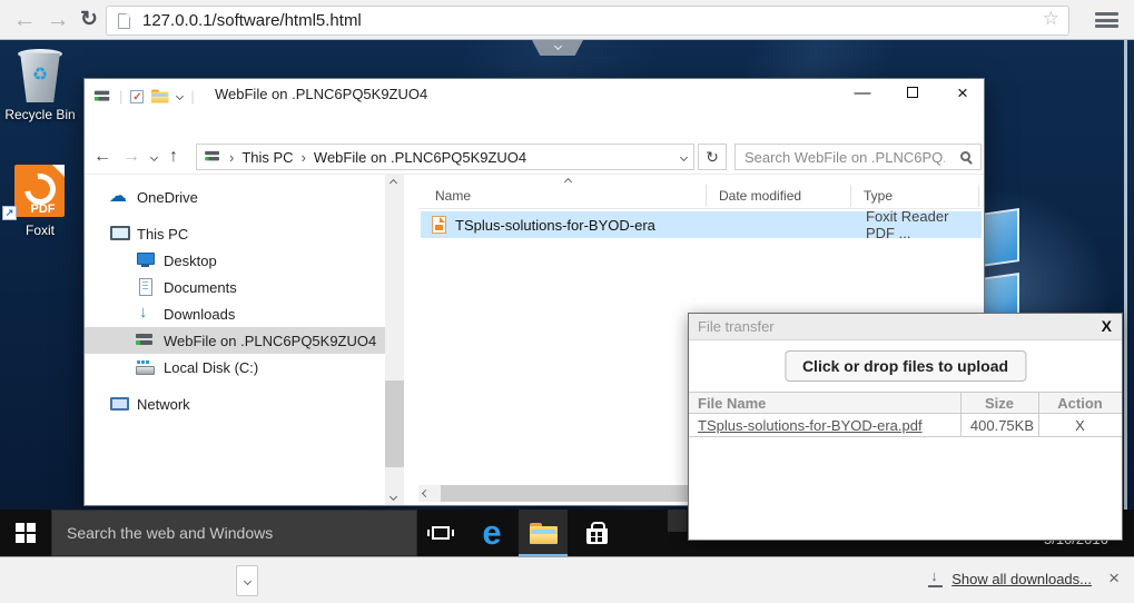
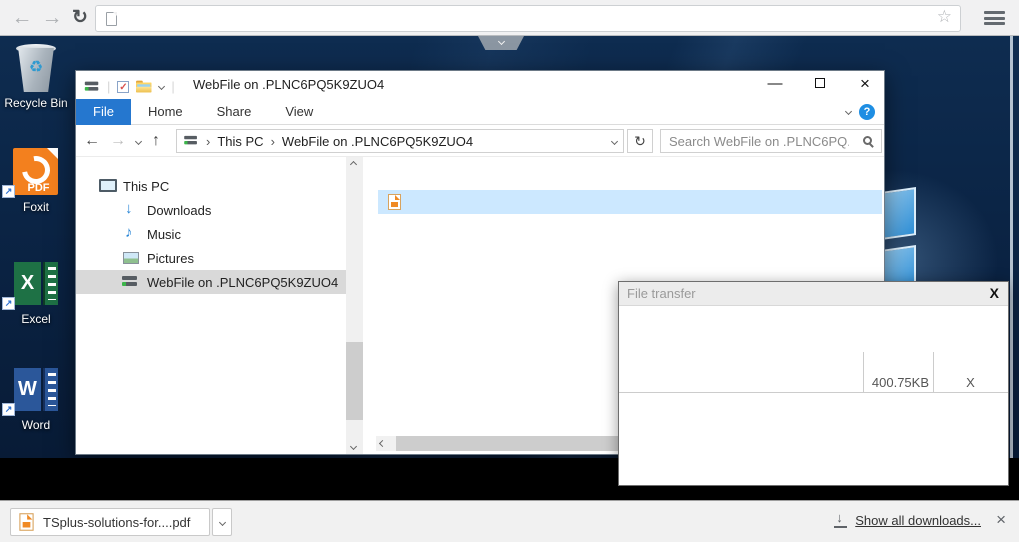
  ←
  →
  ↻
- 127.0.0.1/software/html5.html
  ☆
  Recycle Bin
  Foxit
+ Excel
+ Word
  |
  |
  WebFile on .PLNC6PQ5K9ZUO4
  —
  ×
+ File
+ Home
+ Share
+ View
  ←
  →
  ↑
  ›
  This PC
  ›
  WebFile on .PLNC6PQ5K9ZUO4
  ↻
  Search WebFile on .PLNC6PQ
- OneDrive
  This PC
- Desktop
- Documents
  Downloads
+ Music
+ Pictures
  WebFile on .PLNC6PQ5K9ZUO4
- Local Disk (C:)
- Network
- Name
- Date modified
- Type
- TSplus-solutions-for-BYOD-era
- Foxit Reader PDF ...
- Search the web and Windows
  File transfer
  X
- Click or drop files to upload
- File Name
- Size
- Action
- TSplus-solutions-for-BYOD-era.pdf
  400.75KB
  X
+ TSplus-solutions-for....pdf
  Show all downloads...
  ×
